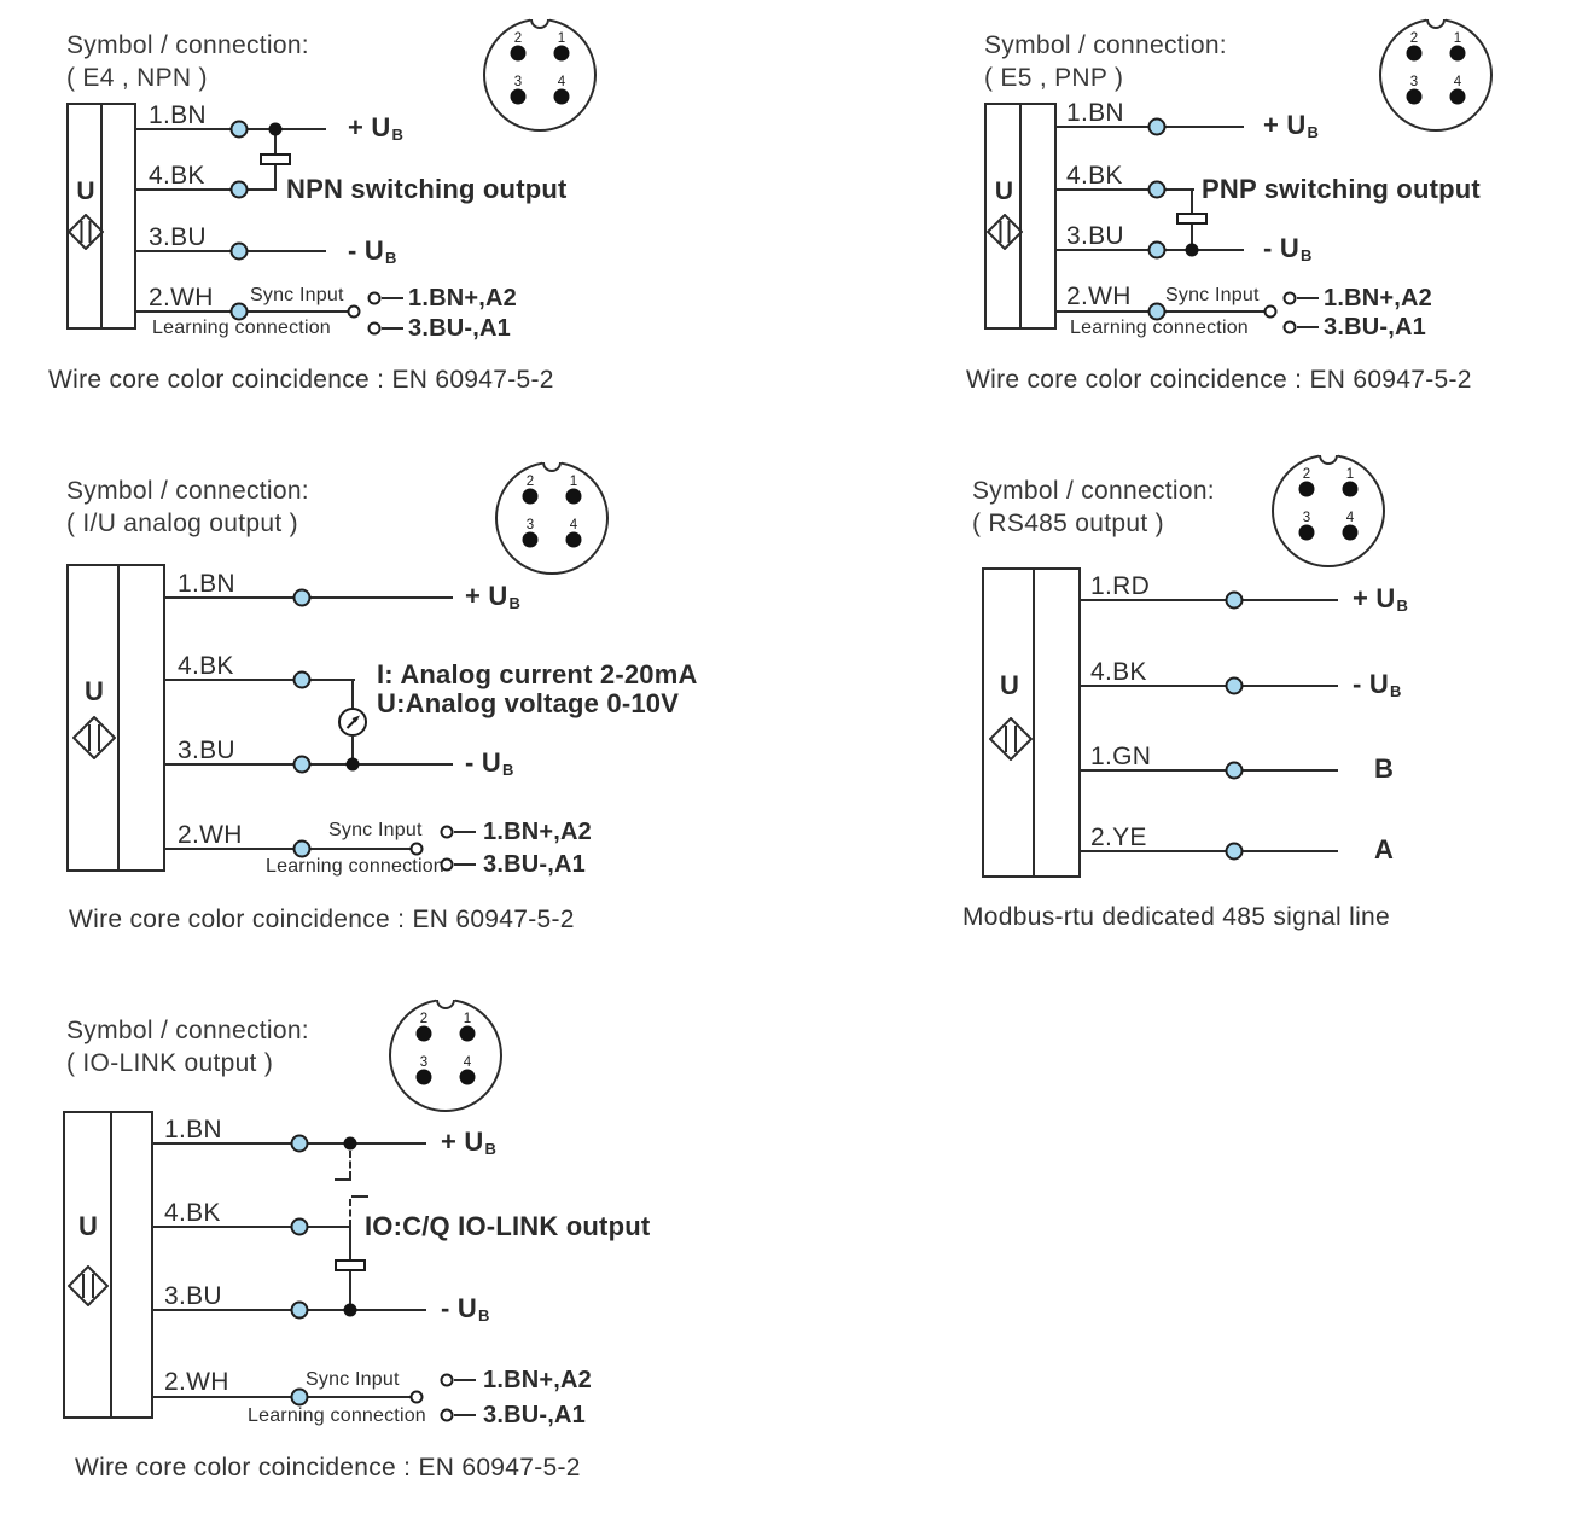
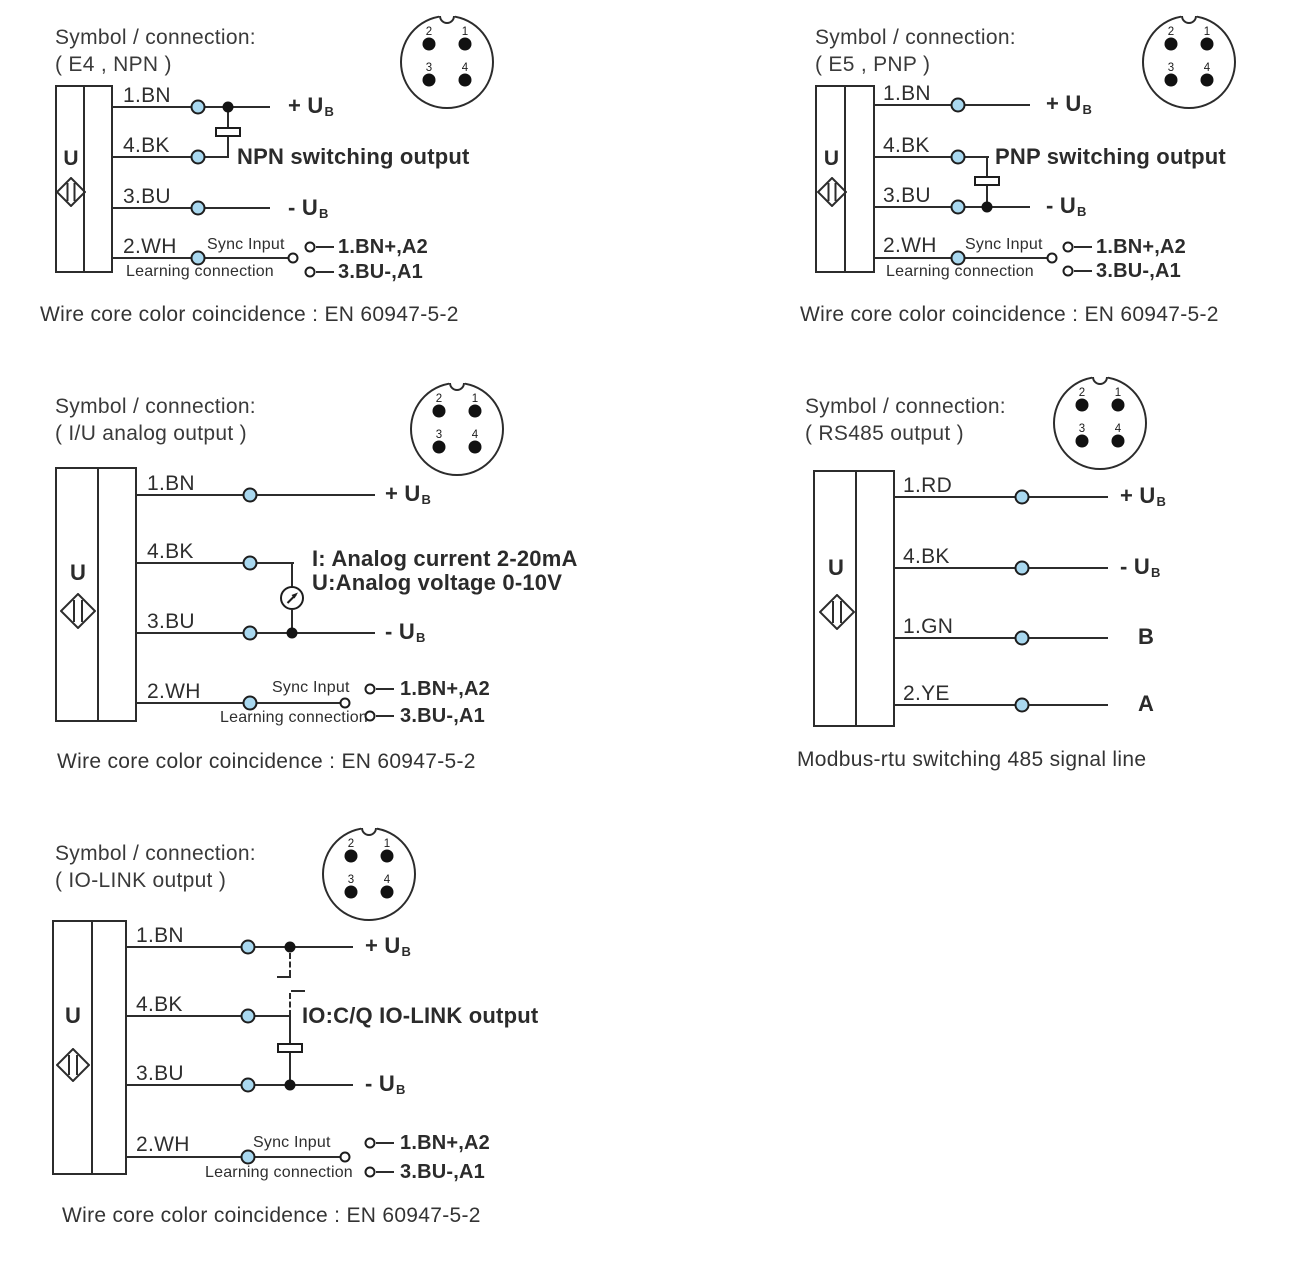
  Symbol / connection:
  ( E4 , NPN )
  2
  1
  3
  4
  U
  1.BN
  4.BK
  3.BU
  2.WH
  + UB
  NPN switching output
  - UB
  Sync Input
  Learning connection
  1.BN+,A2
  3.BU-,A1
  Wire core color coincidence : EN 60947-5-2
  Symbol / connection:
  ( E5 , PNP )
  2
  1
  3
  4
  U
  1.BN
  4.BK
  3.BU
  2.WH
  + UB
  PNP switching output
  - UB
  Sync Input
  Learning connection
  1.BN+,A2
  3.BU-,A1
  Wire core color coincidence : EN 60947-5-2
  Symbol / connection:
  ( I/U analog output )
  2
  1
  3
  4
  U
  1.BN
  4.BK
  3.BU
  2.WH
  + UB
  I: Analog current 2-20mA
  U:Analog voltage 0-10V
  - UB
  Sync Input
  Learning connection
  1.BN+,A2
  3.BU-,A1
  Wire core color coincidence : EN 60947-5-2
  Symbol / connection:
  ( RS485 output )
  2
  1
  3
  4
  U
  1.RD
  4.BK
  1.GN
  2.YE
  + UB
  - UB
  B
  A
- Modbus-rtu dedicated 485 signal line
+ Modbus-rtu switching 485 signal line
  Symbol / connection:
  ( IO-LINK output )
  2
  1
  3
  4
  U
  1.BN
  4.BK
  3.BU
  2.WH
  + UB
  IO:C/Q IO-LINK output
  - UB
  Sync Input
  Learning connection
  1.BN+,A2
  3.BU-,A1
  Wire core color coincidence : EN 60947-5-2
